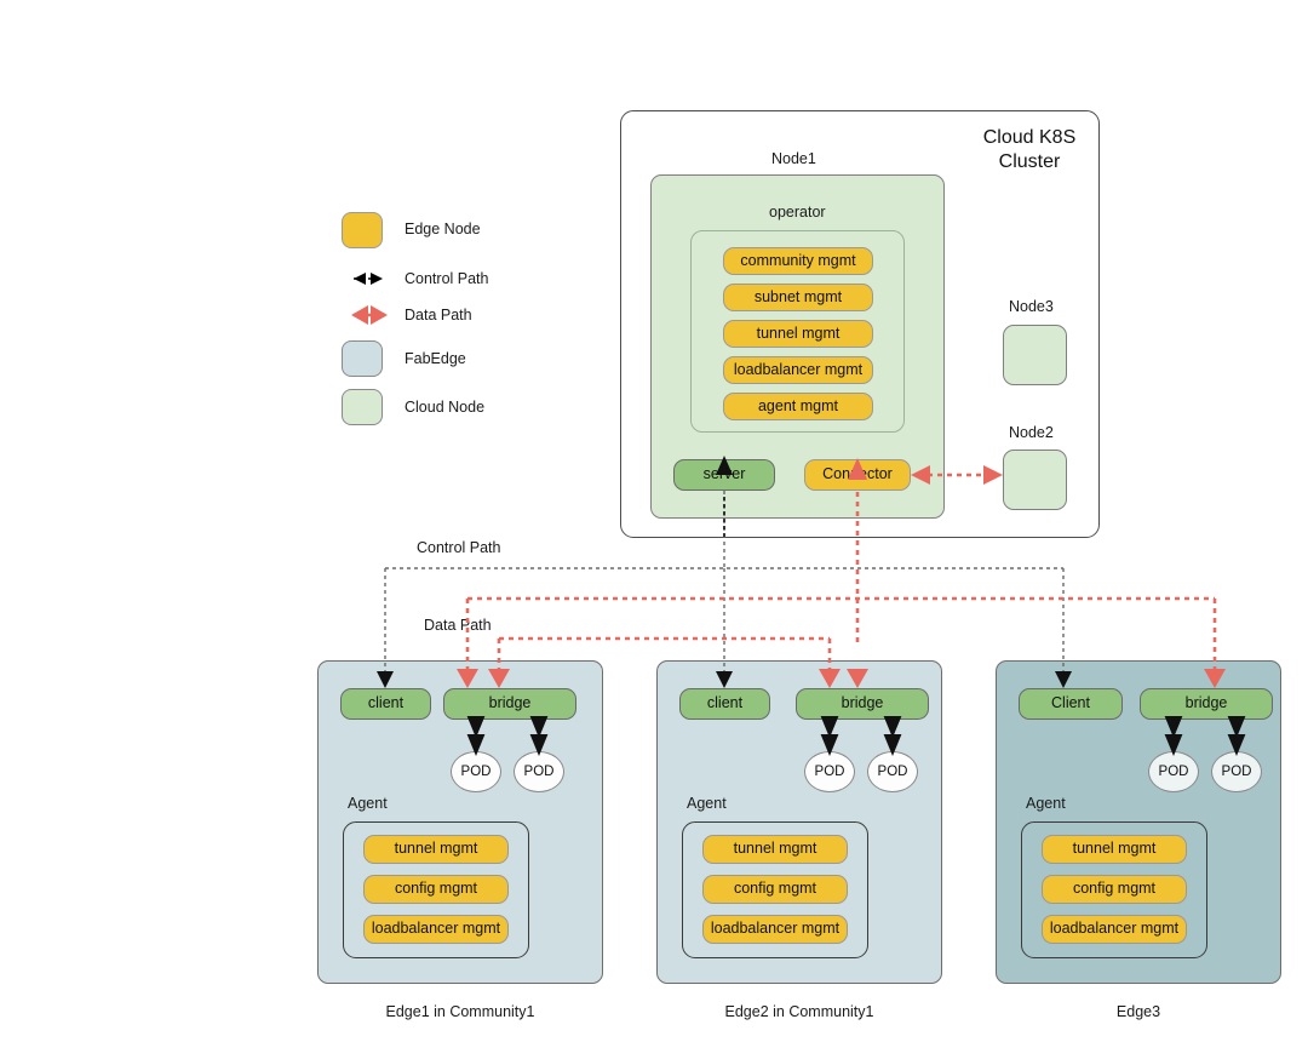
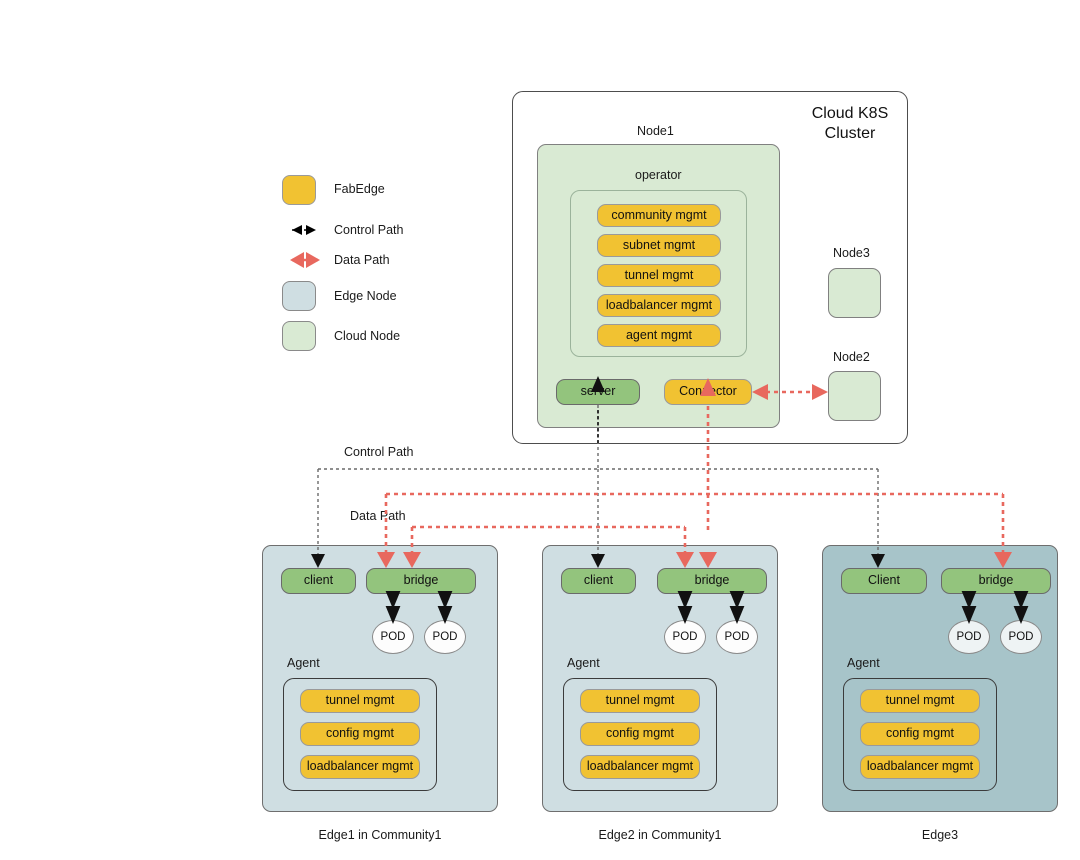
- Edge Node
+ FabEdge
  Control Path
  Data Path
- FabEdge
+ Edge Node
  Cloud Node
  Cloud K8S
  Cluster
  Node1
  operator
  community mgmt
  subnet mgmt
  tunnel mgmt
  loadbalancer mgmt
  agent mgmt
  Conctor
  Node3
  Node2
  Control Path
  Data Path
  client
  bridge
  POD
  POD
  Agent
  tunnel mgmt
  config mgmt
  loadbalancer mgmt
  Edge1 in Community1
  client
  bridge
  POD
  POD
  Agent
  tunnel mgmt
  config mgmt
  loadbalancer mgmt
  Edge2 in Community1
  Client
  bridge
  POD
  POD
  Agent
  tunnel mgmt
  config mgmt
  loadbalancer mgmt
  Edge3
